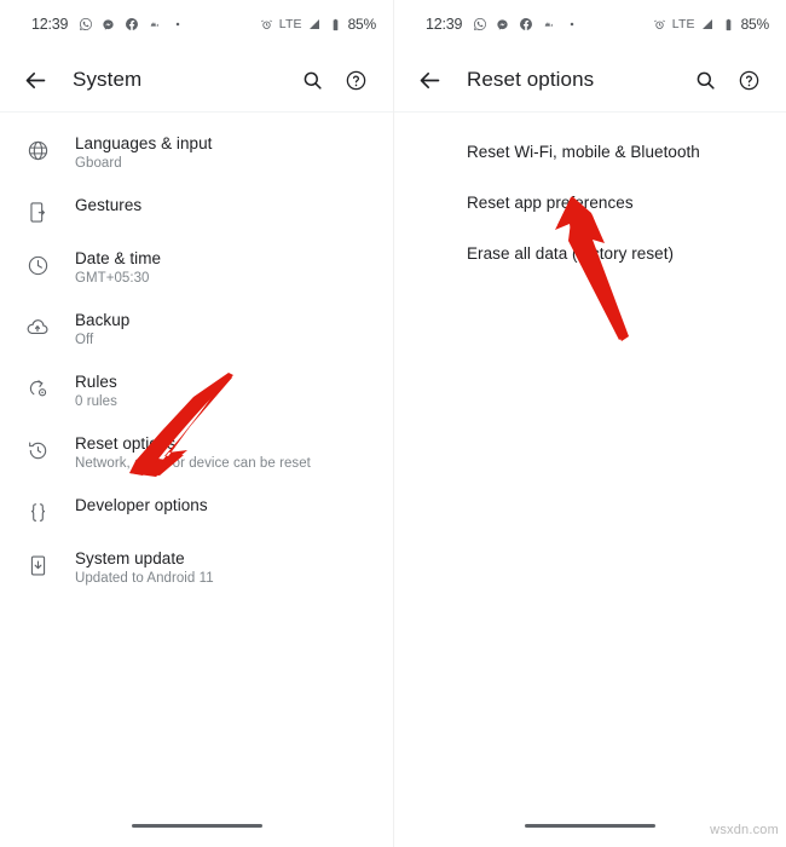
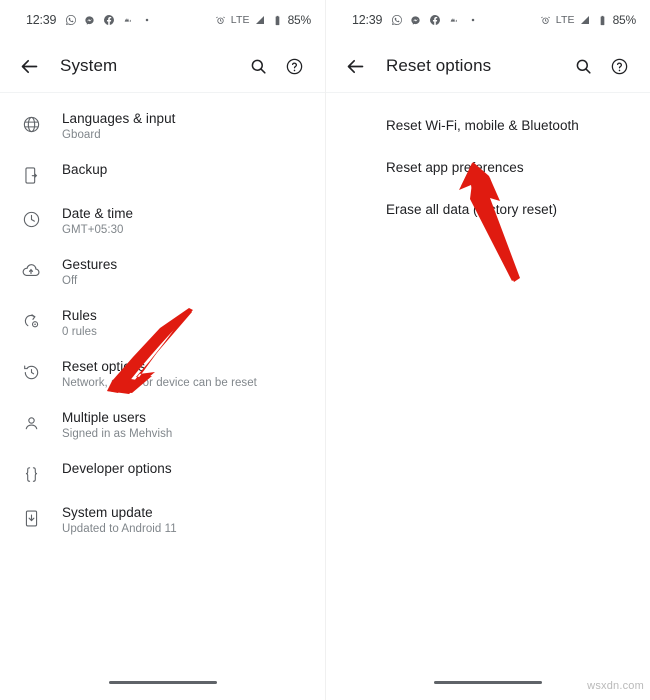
  12:39
  LTE
  85%
  System
  Languages & input
  Gboard
- Gestures
+ Backup
  Date & time
  GMT+05:30
- Backup
+ Gestures
  Off
  Rules
  0 rules
  Reset optis
  Network, or device can be reset
+ Multiple users
+ Signed in as Mehvish
  Developer options
  System update
  Updated to Android 11
  12:39
  LTE
  85%
  Reset options
  Reset Wi-Fi, mobile & Bluetooth
  Reset app prerences
  Erase all data (tory reset)
  wsxdn.com
